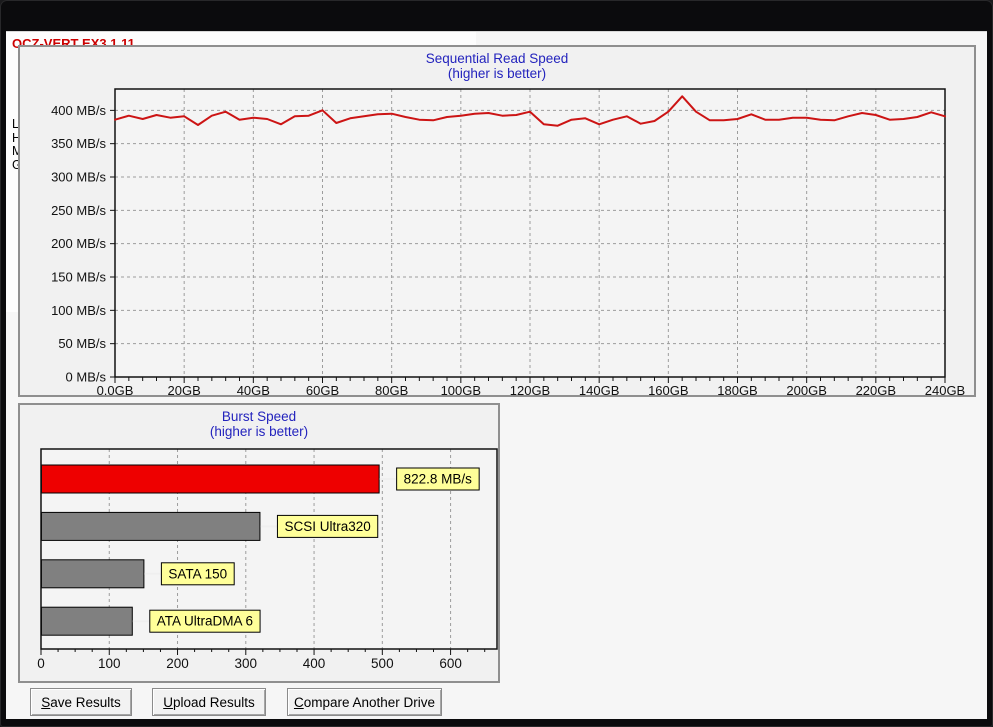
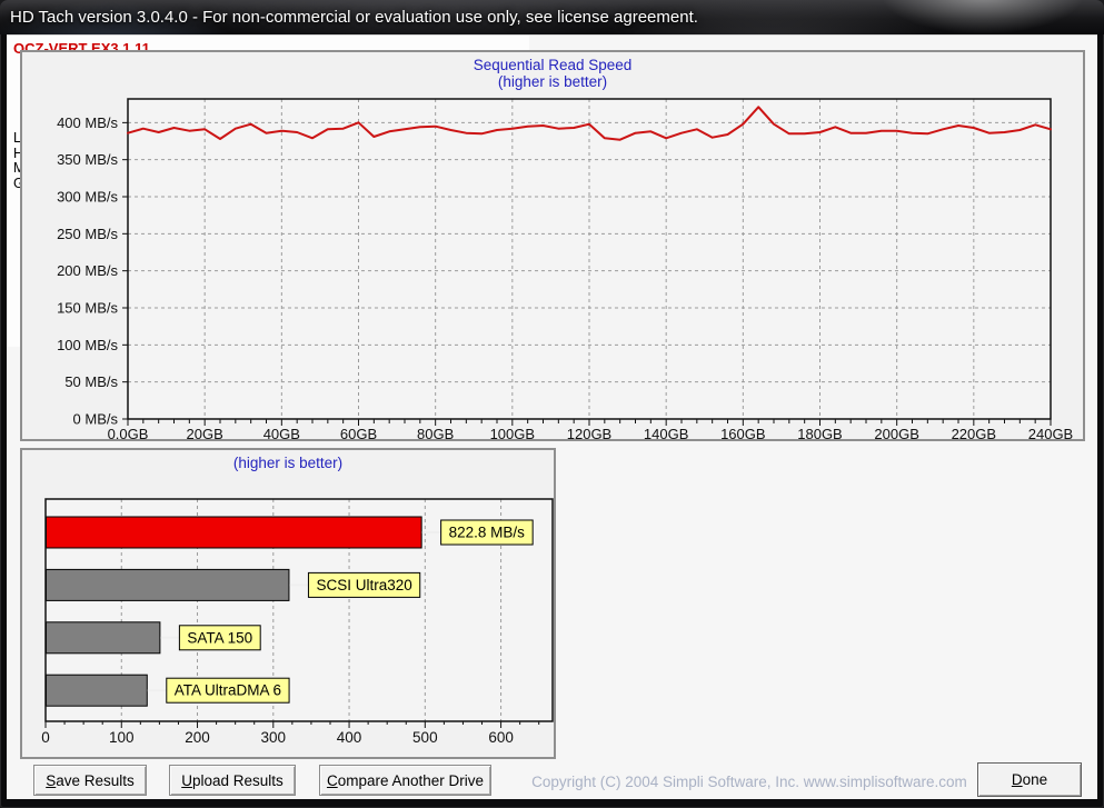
+ HD Tach version 3.0.4.0 - For non-commercial or evaluation use only, see license agreement.
  Sequential Read Speed
  (higher is better)
  0 MB/s
  50 MB/s
  100 MB/s
  150 MB/s
  200 MB/s
  250 MB/s
  300 MB/s
  350 MB/s
  400 MB/s
  0.0GB
  20GB
  40GB
  60GB
  80GB
  100GB
  120GB
  140GB
  160GB
  180GB
  200GB
  220GB
  240GB
- Burst Speed
  (higher is better)
  0
  100
  200
  300
  400
  500
  600
  822.8 MB/s
  SCSI Ultra320
  SATA 150
  ATA UltraDMA 6
  OCZ-VERT EX3 1.11
  S
  ave Results
  U
  pload Results
  C
  ompare Another Drive
+ D
+ one
+ Copyright (C) 2004 Simpli Software, Inc. www.simplisoftware.com
